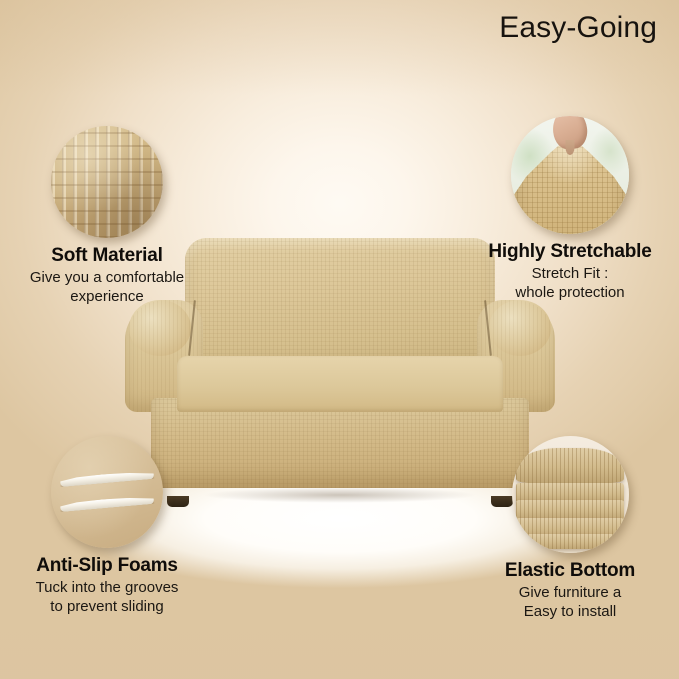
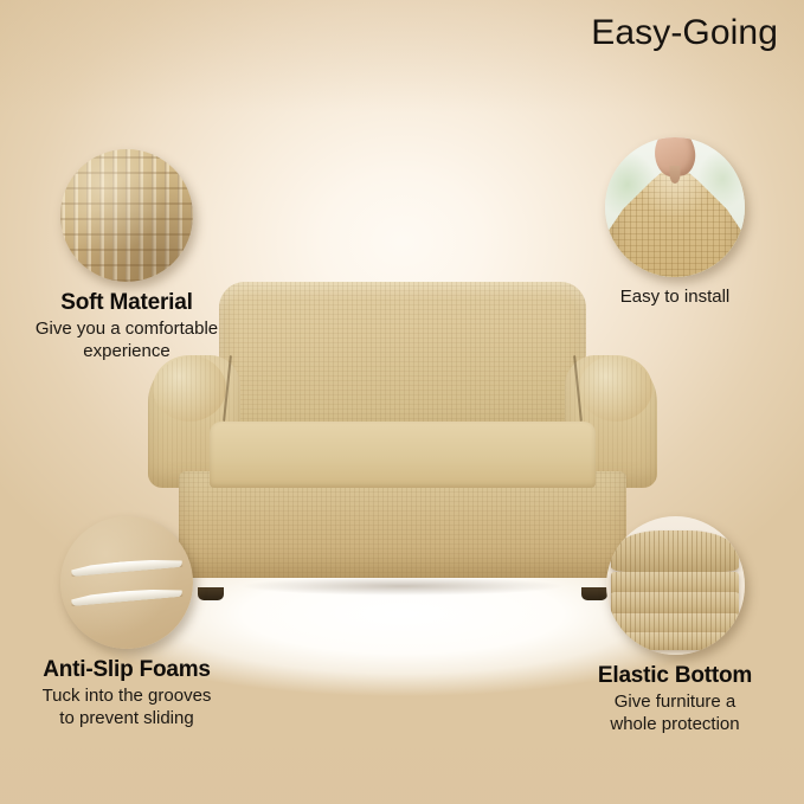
  Easy-Going
  Soft Material
  Give you a comfortable
  experience
- Highly Stretchable
- Stretch Fit :
- whole protection
+ Easy to install
  Anti-Slip Foams
  Tuck into the grooves
  to prevent sliding
  Elastic Bottom
  Give furniture a
- Easy to install
+ whole protection
